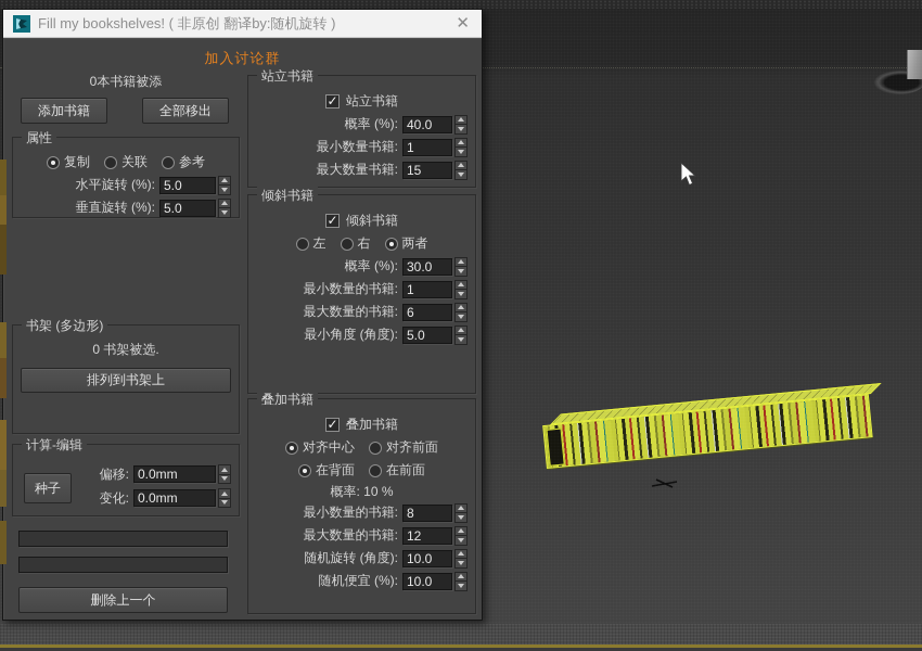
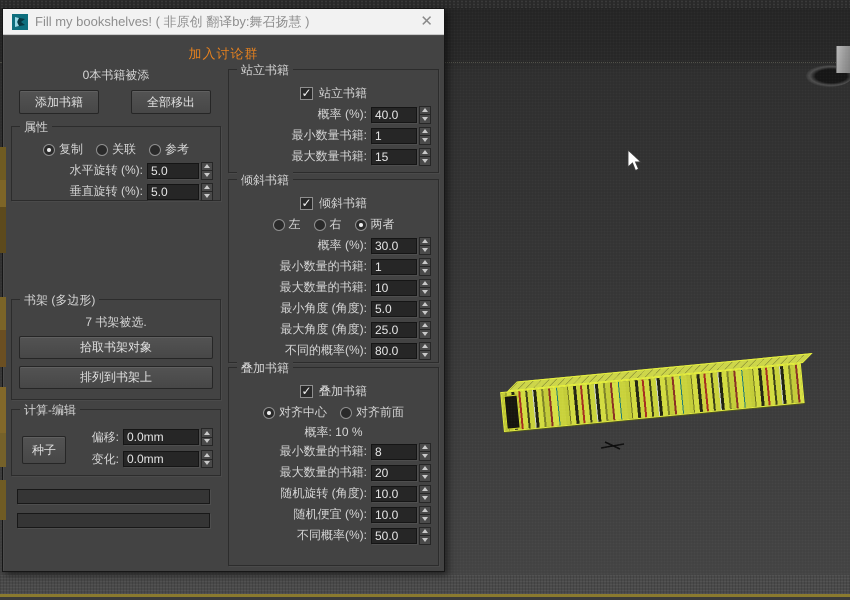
- Fill my bookshelves! ( 非原创 翻译by:随机旋转 )
+ Fill my bookshelves! ( 非原创 翻译by:舞召扬慧 )
  ✕
  加入讨论群
  0本书籍被添
  添加书籍
  全部移出
  属性
  复制
  关联
  参考
  水平旋转 (%):
  5.0
  垂直旋转 (%):
  5.0
  书架 (多边形)
- 0 书架被选.
+ 7 书架被选.
+ 拾取书架对象
  排列到书架上
  计算-编辑
  种子
  偏移:
  0.0mm
  变化:
  0.0mm
- 删除上一个
  站立书籍
  站立书籍
  概率 (%):
  40.0
  最小数量书籍:
  1
  最大数量书籍:
  15
  倾斜书籍
  倾斜书籍
  左
  右
  两者
  概率 (%):
  30.0
  最小数量的书籍:
  1
  最大数量的书籍:
- 6
+ 10
  最小角度 (角度):
  5.0
+ 最大角度 (角度):
+ 25.0
+ 不同的概率(%):
+ 80.0
  叠加书籍
  叠加书籍
  对齐中心
  对齐前面
- 在背面
- 在前面
  概率: 10 %
  最小数量的书籍:
  8
  最大数量的书籍:
- 12
+ 20
  随机旋转 (角度):
  10.0
  随机便宜 (%):
  10.0
+ 不同概率(%):
+ 50.0
